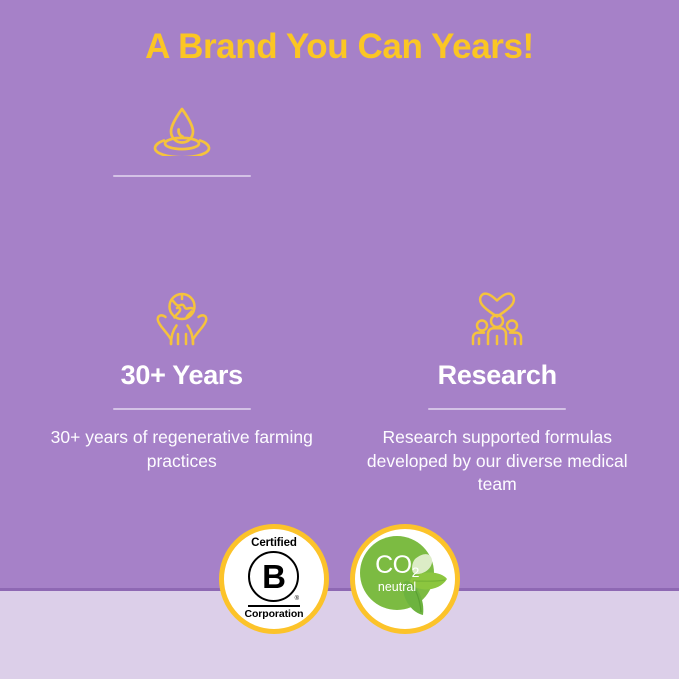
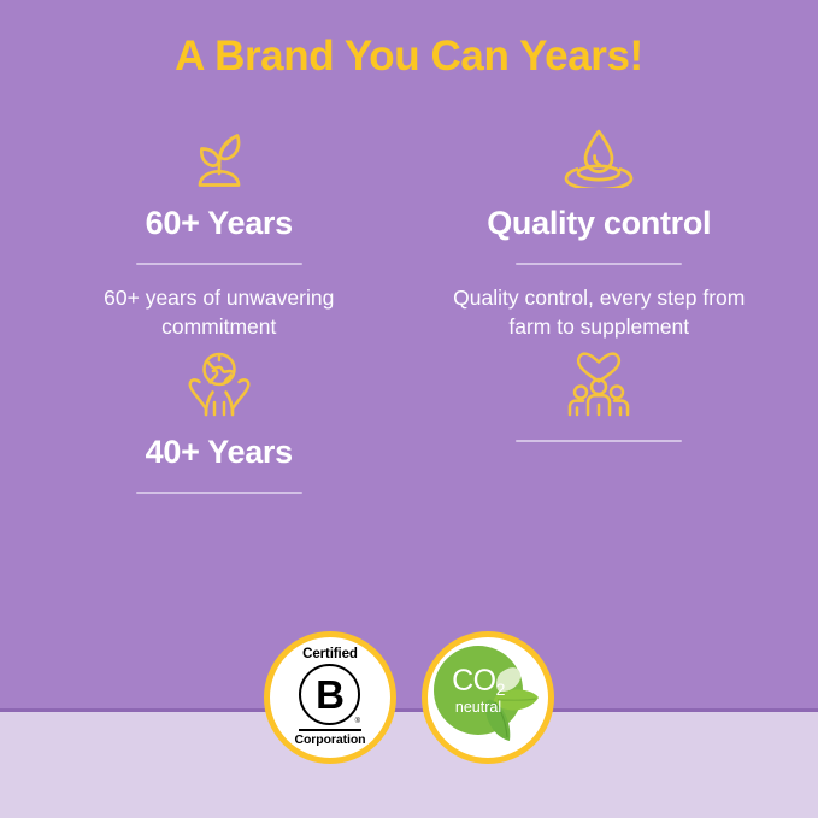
  A Brand You Can Years!
+ 60+ Years
+ 60+ years of unwavering commitment
+ Quality control
+ Quality control, every step from farm to supplement
- 30+ Years
+ 40+ Years
- 30+ years of regenerative farming practices
- Research
- Research supported formulas developed by our diverse medical team
  Certified
  B
  Corporation
  CO2
  neutral
